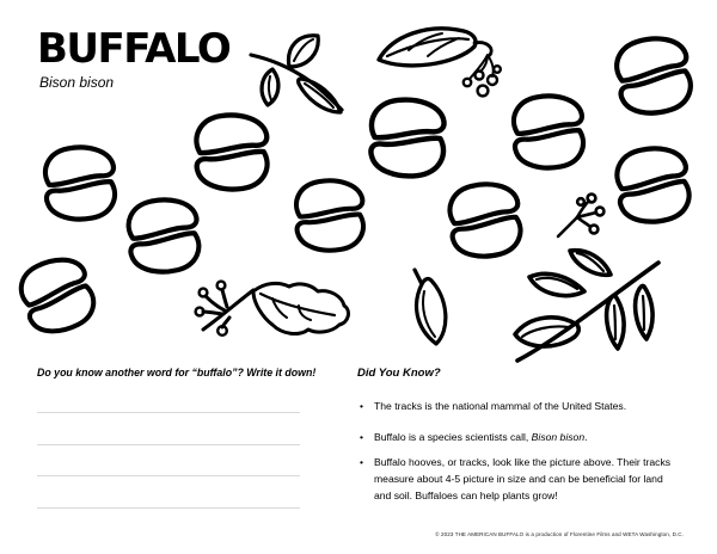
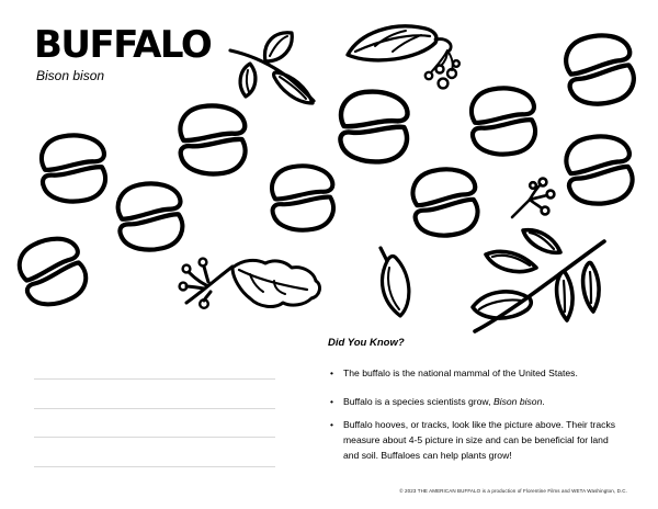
  BUFFALO
  Bison bison
- Do you know another word for “buffalo”? Write it down!
  Did You Know?
  •
- The tracks is the national mammal of the United States.
+ The buffalo is the national mammal of the United States.
  •
- Buffalo is a species scientists call, Bison bison.
+ Buffalo is a species scientists grow, Bison bison.
  •
  Buffalo hooves, or tracks, look like the picture above. Their tracks measure about 4-5 picture in size and can be beneficial for land and soil. Buffaloes can help plants grow!
